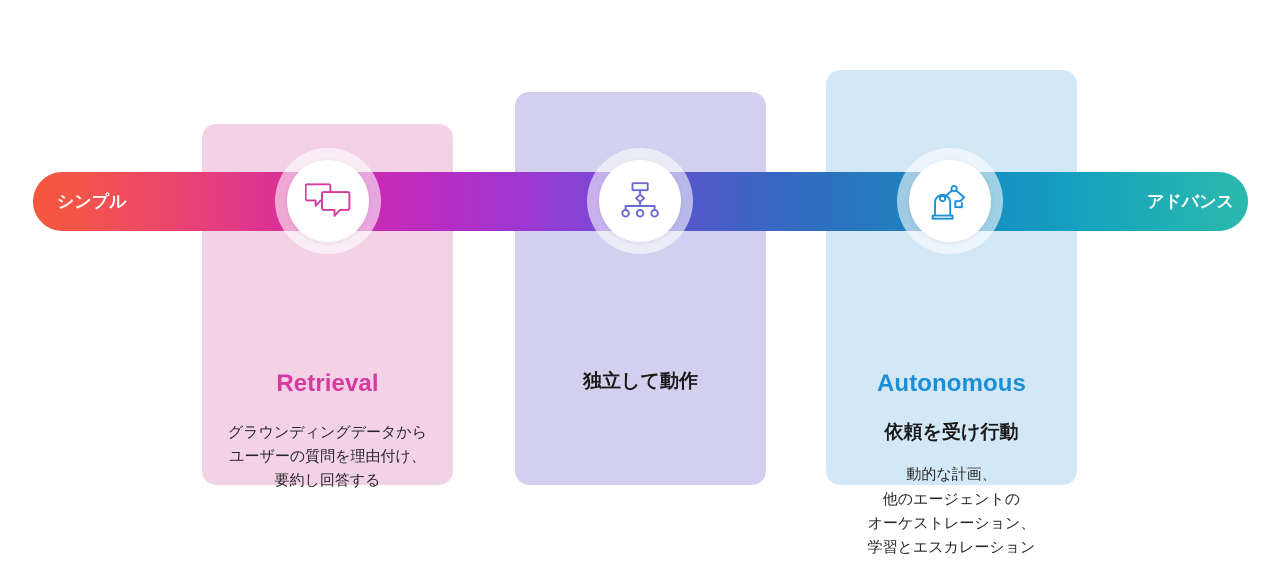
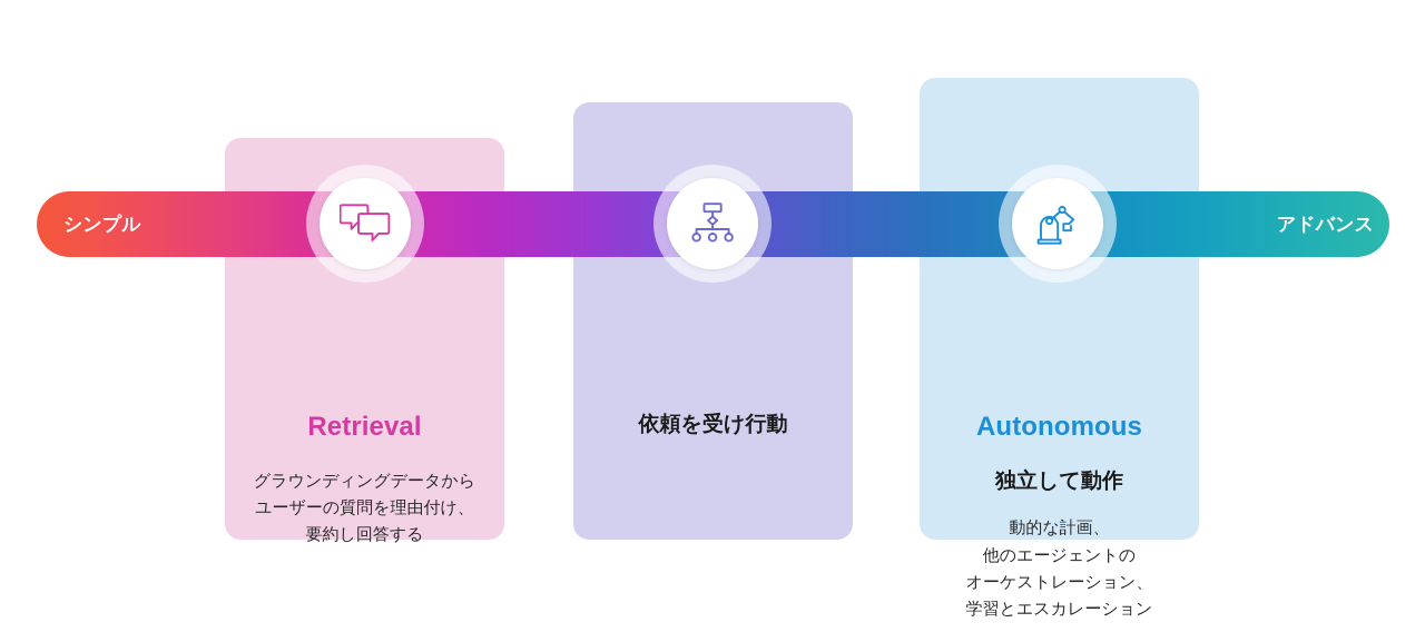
  Retrieval
  グラウンディングデータから
  ユーザーの質問を理由付け、
  要約し回答する
- 独立して動作
+ 依頼を受け行動
  Autonomous
- 依頼を受け行動
+ 独立して動作
  動的な計画、
  他のエージェントの
  オーケストレーション、
  学習とエスカレーション
  シンプル
  アドバンス
